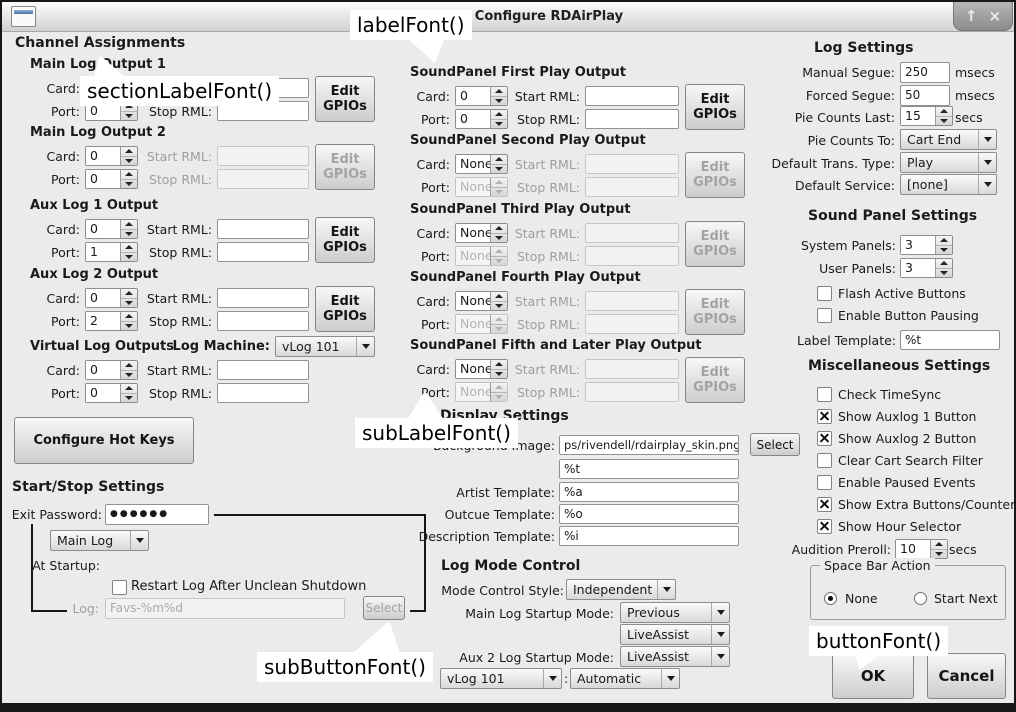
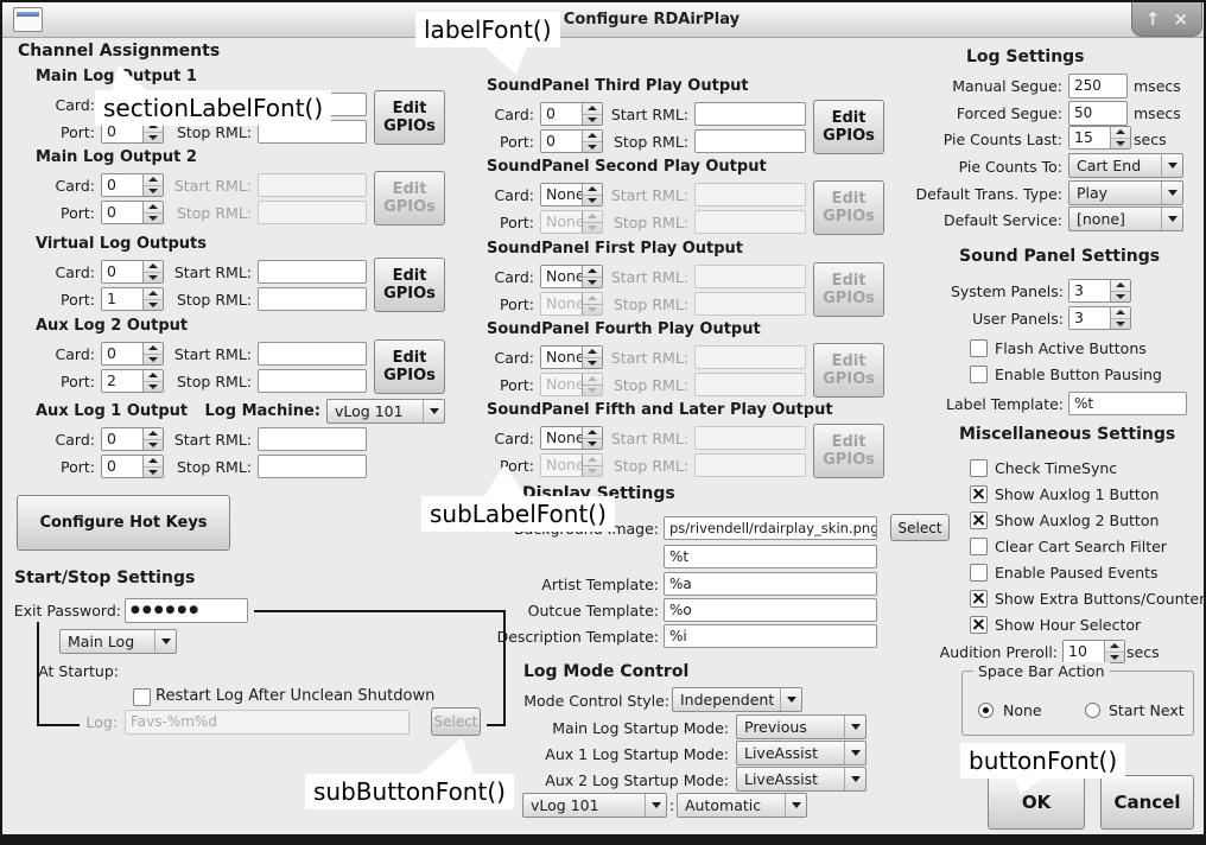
  ↑
  ×
  Channel Assignments
  Main Logutput 1
  Card:
  Port:
  0
  Stop RML:
  Edit
  GPIOs
  Main Log Output 2
  Card:
  0
  Start RML:
  Port:
  0
  Stop RML:
  Edit
  GPIOs
- Aux Log 1 Output
+ Virtual Log Outputs
  Card:
  0
  Start RML:
  Port:
  1
  Stop RML:
  Edit
  GPIOs
  Aux Log 2 Output
  Card:
  0
  Start RML:
  Port:
  2
  Stop RML:
  Edit
  GPIOs
- Virtual Log Outputs
+ Aux Log 1 Output
  Log Machine:
  vLog 101
  Card:
  0
  Start RML:
  Port:
  0
  Stop RML:
- SoundPanel First Play Output
+ SoundPanel Third Play Output
  Card:
  0
  Start RML:
  Port:
  0
  Stop RML:
  Edit
  GPIOs
  SoundPanel Second Play Output
  Card:
  None
  Start RML:
  Port:
  None
  Stop RML:
  Edit
  GPIOs
- SoundPanel Third Play Output
+ SoundPanel First Play Output
  Card:
  None
  Start RML:
  Port:
  None
  Stop RML:
  Edit
  GPIOs
  SoundPanel Fourth Play Output
  Card:
  None
  Start RML:
  Port:
  None
  Stop RML:
  Edit
  GPIOs
  SoundPanel Fifth and Later Play Output
  Card:
  None
  Start RML:
  ort:
  None
  Stop RML:
  Edit
  GPIOs
  Configure Hot Keys
  Start/Stop Settings
  Exit Password:
  ●●●●●●
  Main Log
  At Startup:
  Restart Log After Unclean Shutdown
  Log:
  Favs-%m%d
  Select
  Display Settings
  ps/rivendell/rdairplay_skin.png
  Select
  %t
  Artist Template:
  %a
  Outcue Template:
  %o
  Description Template:
  %i
  Log Mode Control
  Mode Control Style:
  Independent
  Main Log Startup Mode:
  Previous
+ Aux 1 Log Startup Mode:
  LiveAssist
  Aux 2 Log Startup Mode:
  LiveAssist
  vLog 101
  :
  Automatic
  Log Settings
  Manual Segue:
  250
  msecs
  Forced Segue:
  50
  msecs
  Pie Counts Last:
  15
  secs
  Pie Counts To:
  Cart End
  Default Trans. Type:
  Play
  Default Service:
  [none]
  Sound Panel Settings
  System Panels:
  3
  User Panels:
  3
  Flash Active Buttons
  Enable Button Pausing
  Label Template:
  %t
  Miscellaneous Settings
  Check TimeSync
  Show Auxlog 1 Button
  Show Auxlog 2 Button
  Clear Cart Search Filter
  Enable Paused Events
  Show Extra Buttons/Counter
  Show Hour Selector
  Audition Preroll:
  10
  secs
  Space Bar Action
  None
  Start Next
  OK
  Cancel
  labelFont()
  sectionLabelFont()
  subLabelFont()
  subButtonFont()
  buttonFont()
